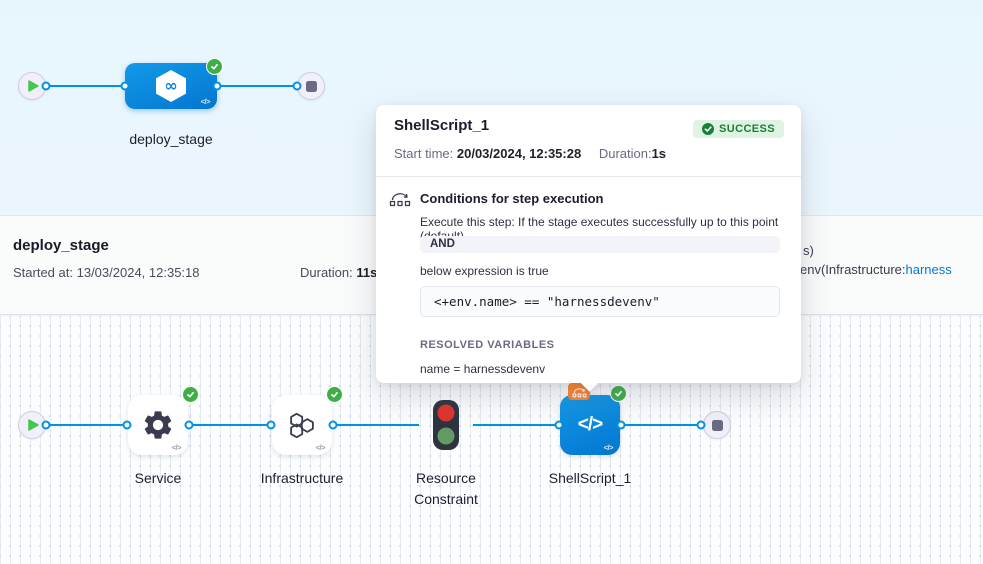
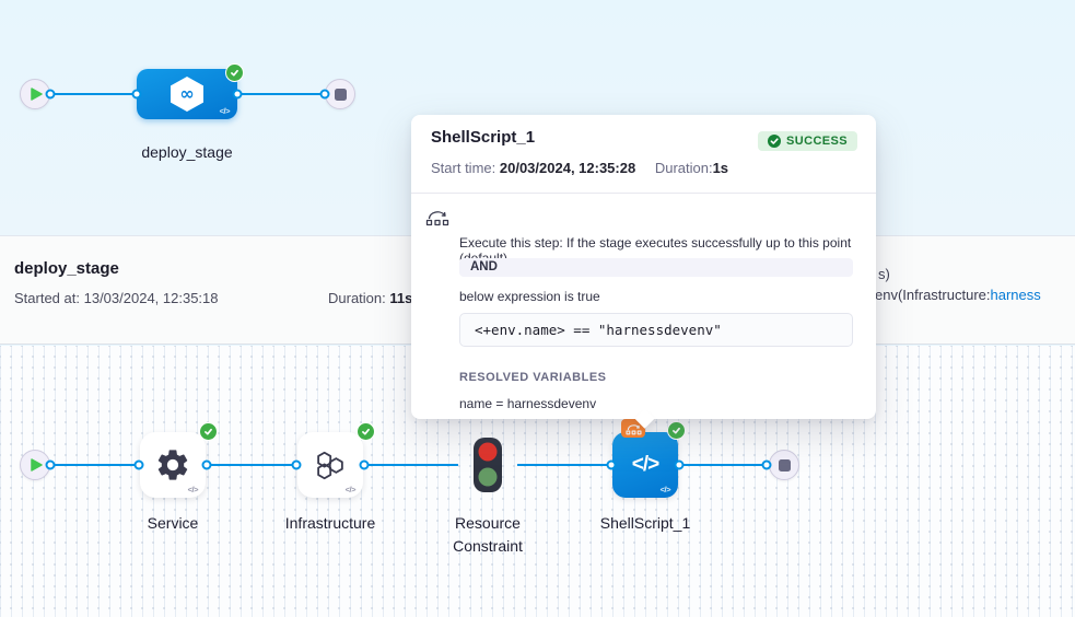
  ∞
  </>
  deploy_stage
  deploy_stage
  Started at: 13/03/2024, 12:35:18
  Duration: 11s
  s)
  env(Infrastructure:harness
  </>
  Service
  </>
  Infrastructure
  Resource Constraint
  </>
  </>
  ShellScript_1
  ShellScript_1
  SUCCESS
  Start time: 20/03/2024, 12:35:28 Duration:1s
- Conditions for step execution
  Execute this step: If the stage executes successfully up to this point
  AND
  below expression is true
  <+env.name> == "harnessdevenv"
  RESOLVED VARIABLES
  name = harnessdevenv
